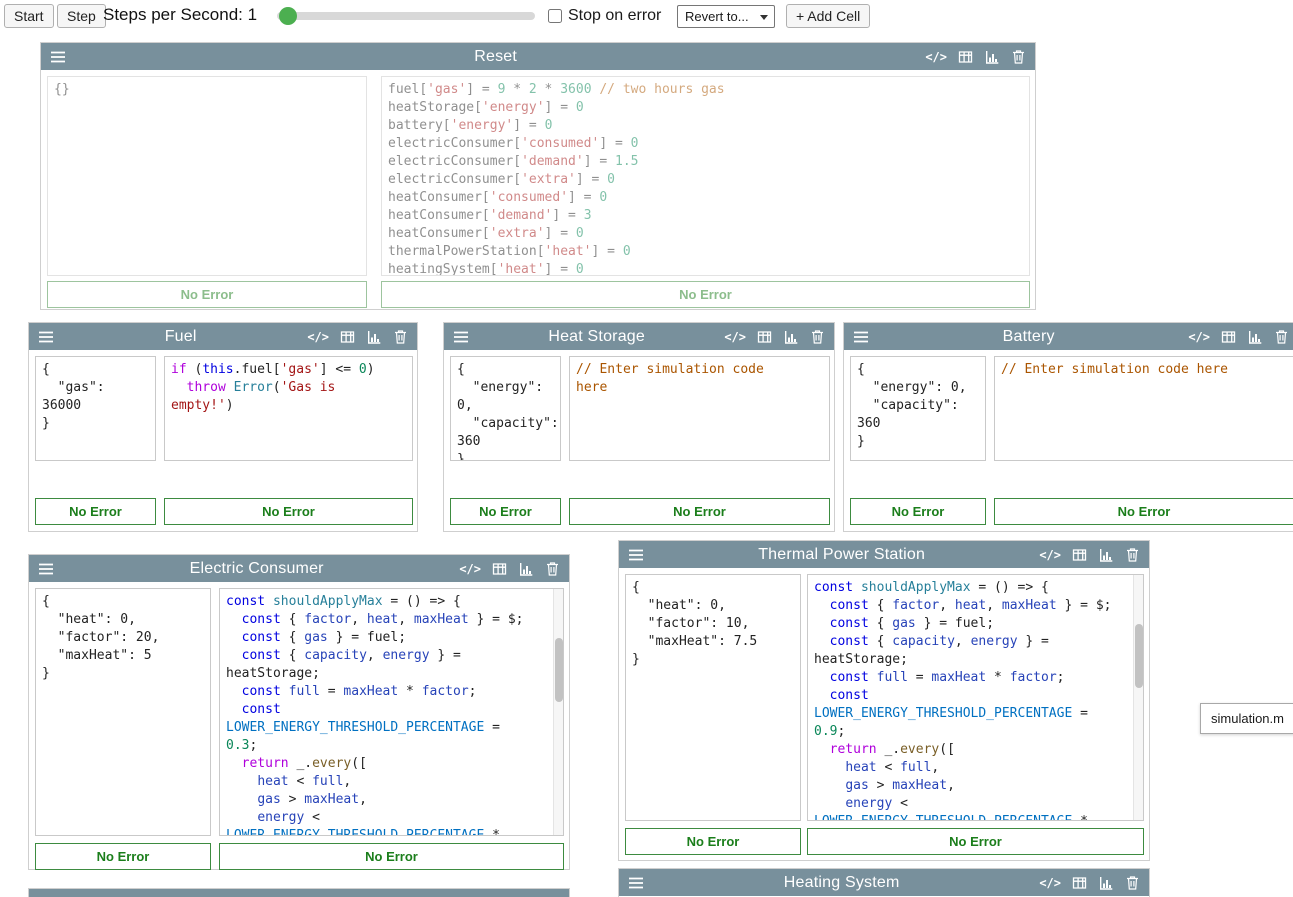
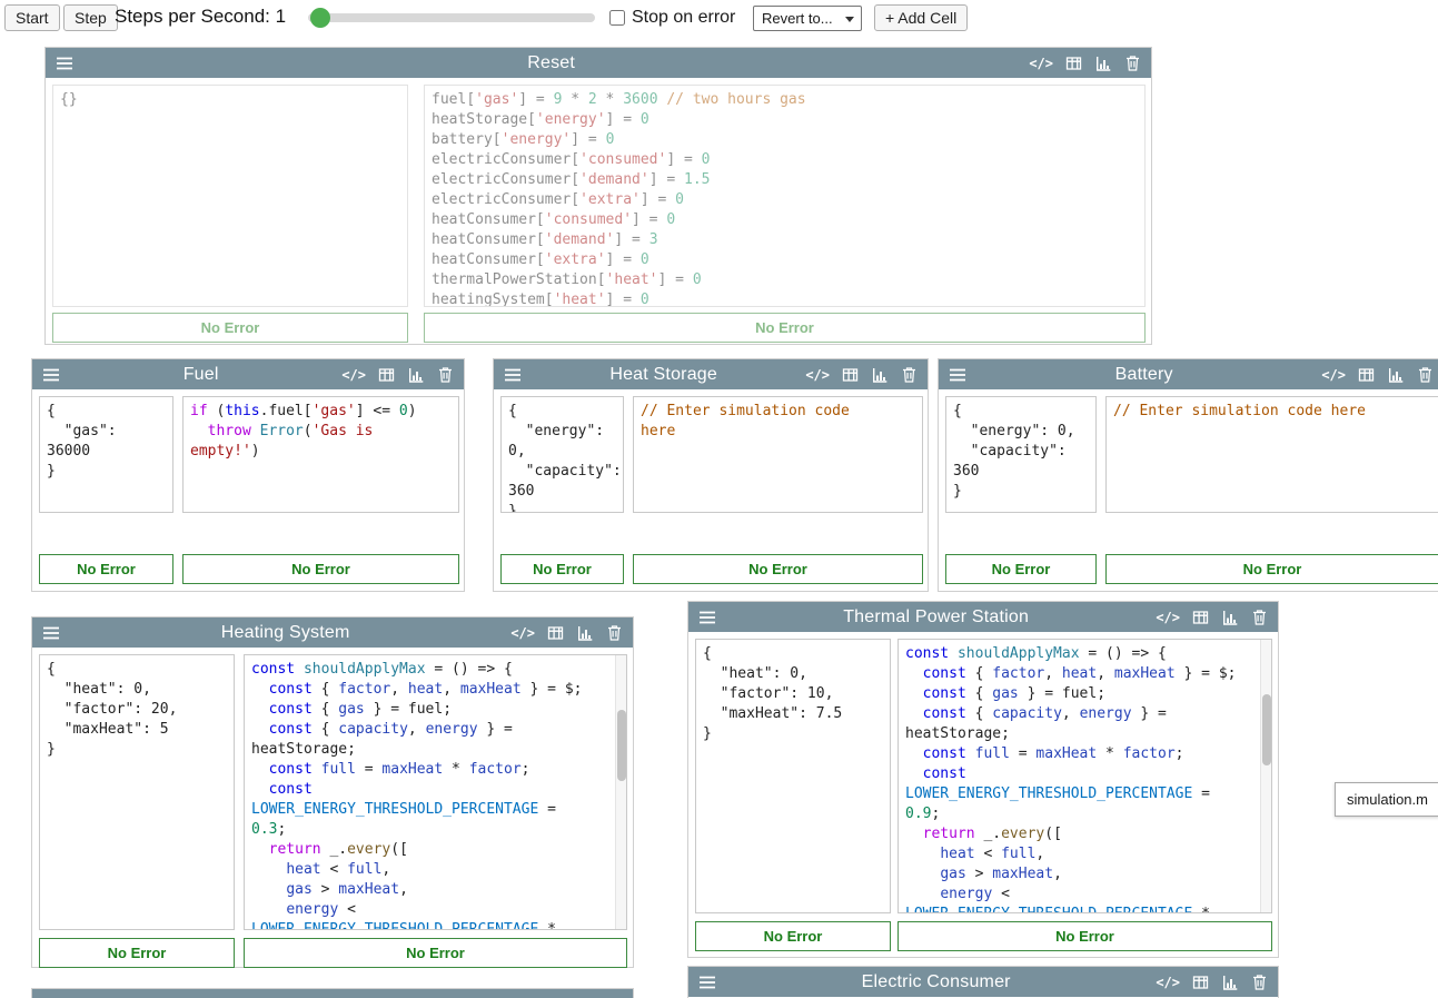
  Start
  Step
  Steps per Second: 1
  Stop on error
  Revert to...
  + Add Cell
  Reset
  </>
  {}
  fuel['gas'] = 9 * 2 * 3600 // two hours gas
  heatStorage['energy'] = 0
  battery['energy'] = 0
  electricConsumer['consumed'] = 0
  electricConsumer['demand'] = 1.5
  electricConsumer['extra'] = 0
  heatConsumer['consumed'] = 0
  heatConsumer['demand'] = 3
  heatConsumer['extra'] = 0
  thermalPowerStation['heat'] = 0
  heatingSystem['heat'] = 0
  No Error
  No Error
  Fuel
  </>
  {
  "gas":
  36000
  }
  if (this.fuel['gas'] <= 0)
  throw Error('Gas is
  empty!')
  No Error
  No Error
  Heat Storage
  </>
  {
  "energy":
  0,
  "capacity":
  360
  }
  // Enter simulation code
  here
  No Error
  No Error
  Battery
  </>
  {
  "energy": 0,
  "capacity":
  360
  }
  // Enter simulation code here
  No Error
  No Error
- Electric Consumer
+ Heating System
  </>
  {
  "heat": 0,
  "factor": 20,
  "maxHeat": 5
  }
  const shouldApplyMax = () => {
  const { factor, heat, maxHeat } = $;
  const { gas } = fuel;
  const { capacity, energy } =
  heatStorage;
  const full = maxHeat * factor;
  const
  LOWER_ENERGY_THRESHOLD_PERCENTAGE =
  0.3;
  return _.every([
  heat < full,
  gas > maxHeat,
  energy <
  No Error
  No Error
  Thermal Power Station
  </>
  {
  "heat": 0,
  "factor": 10,
  "maxHeat": 7.5
  }
  const shouldApplyMax = () => {
  const { factor, heat, maxHeat } = $;
  const { gas } = fuel;
  const { capacity, energy } =
  heatStorage;
  const full = maxHeat * factor;
  const
  LOWER_ENERGY_THRESHOLD_PERCENTAGE =
  0.9;
  return _.every([
  heat < full,
  gas > maxHeat,
  energy <
  No Error
  No Error
- Heating System
+ Electric Consumer
  </>
  simulation.m
